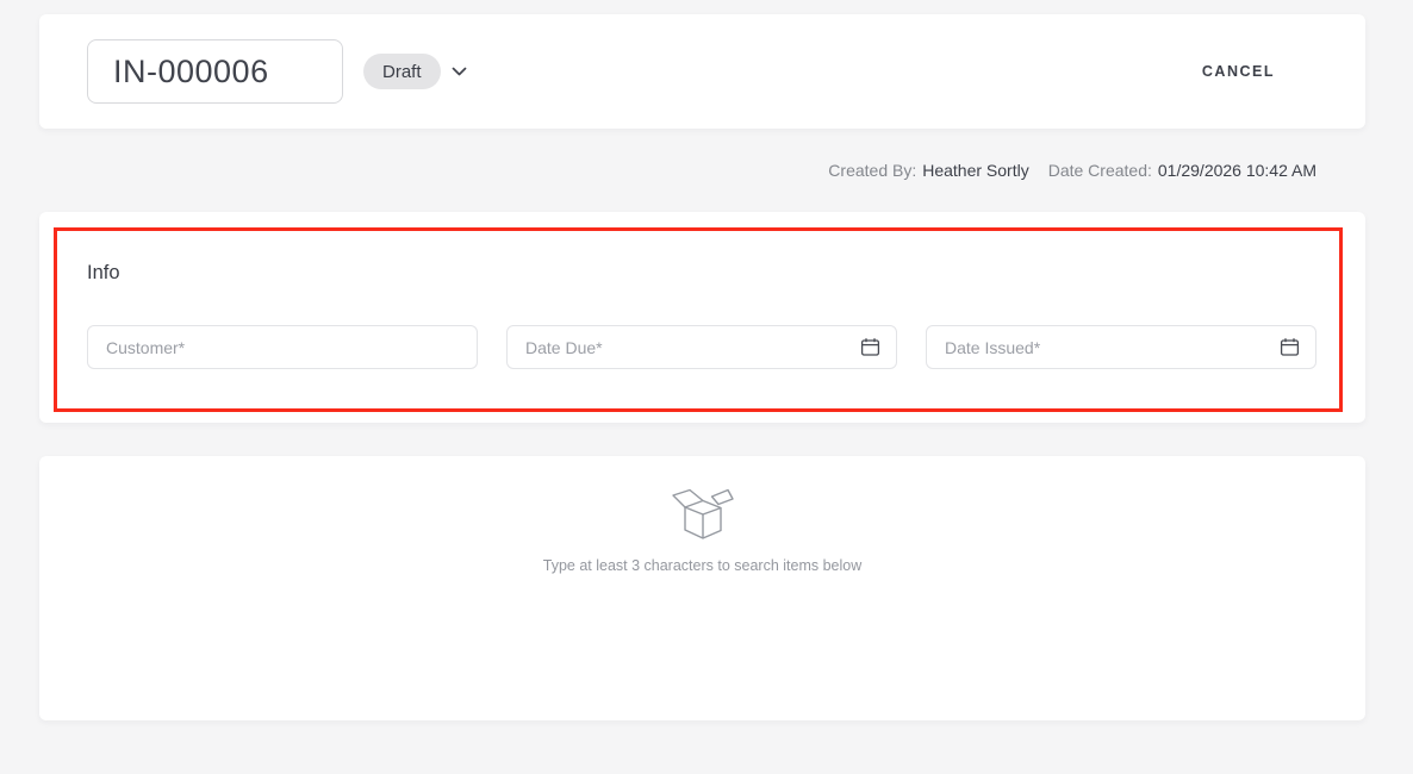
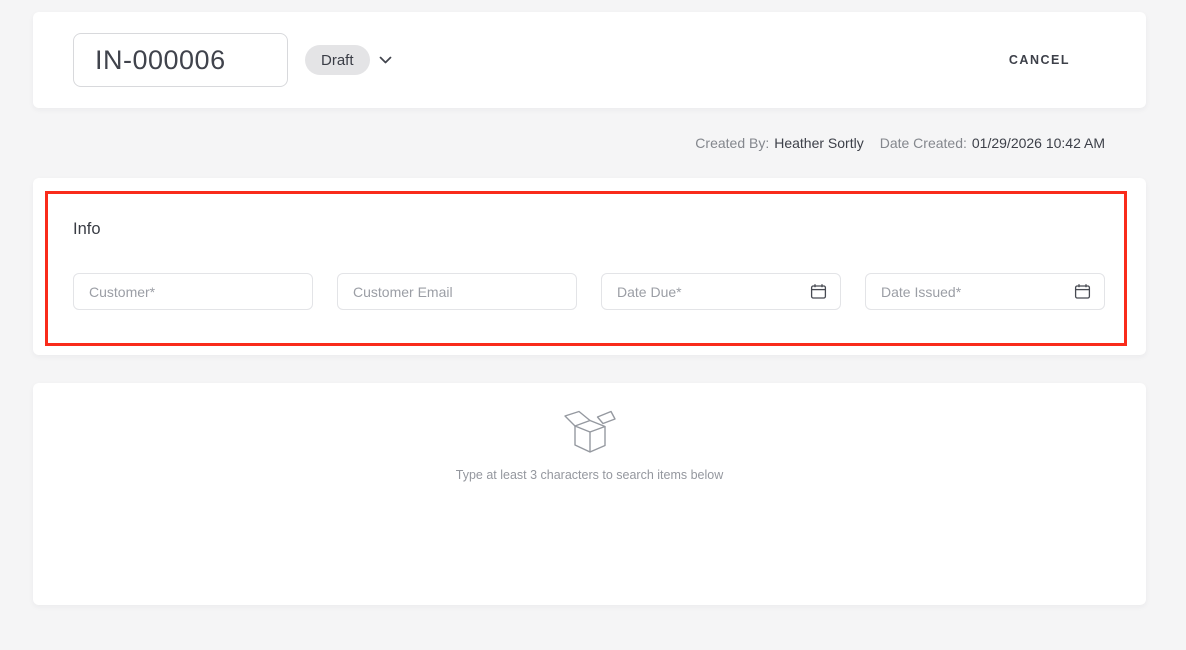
  IN-000006
  Draft
  CANCEL
  Created By:
  Heather Sortly
  Date Created:
  01/29/2026 10:42 AM
  Info
  Customer*
+ Customer Email
  Date Due*
  Date Issued*
  Type at least 3 characters to search items below
